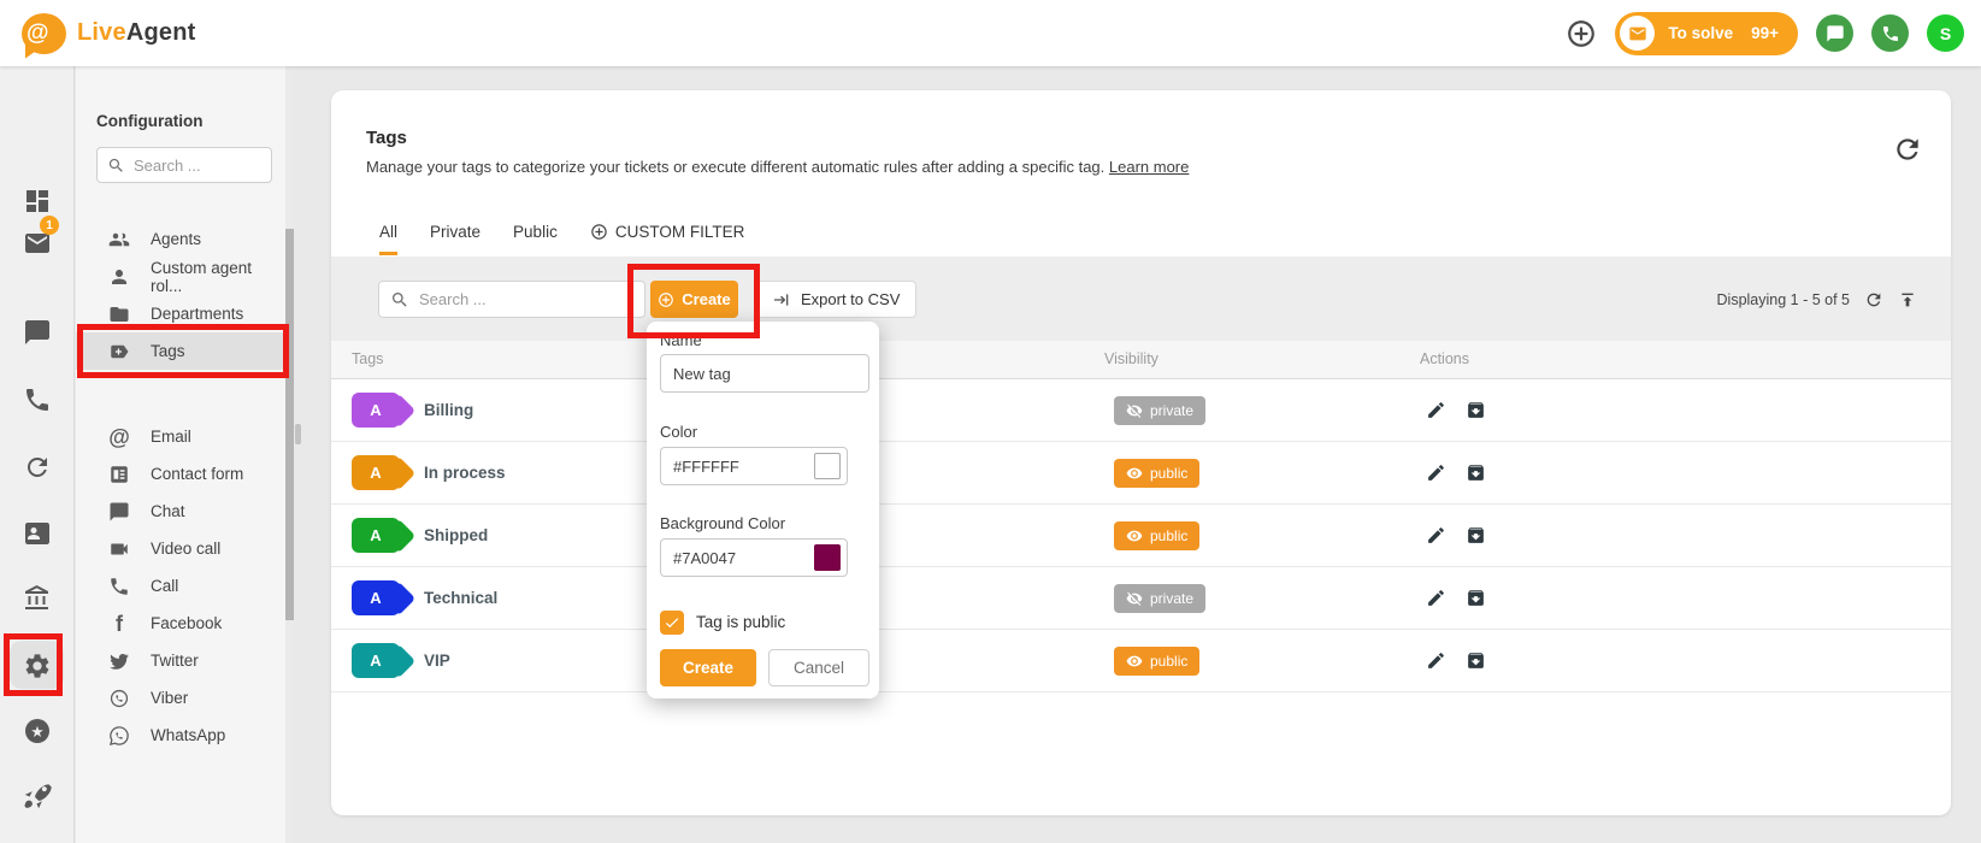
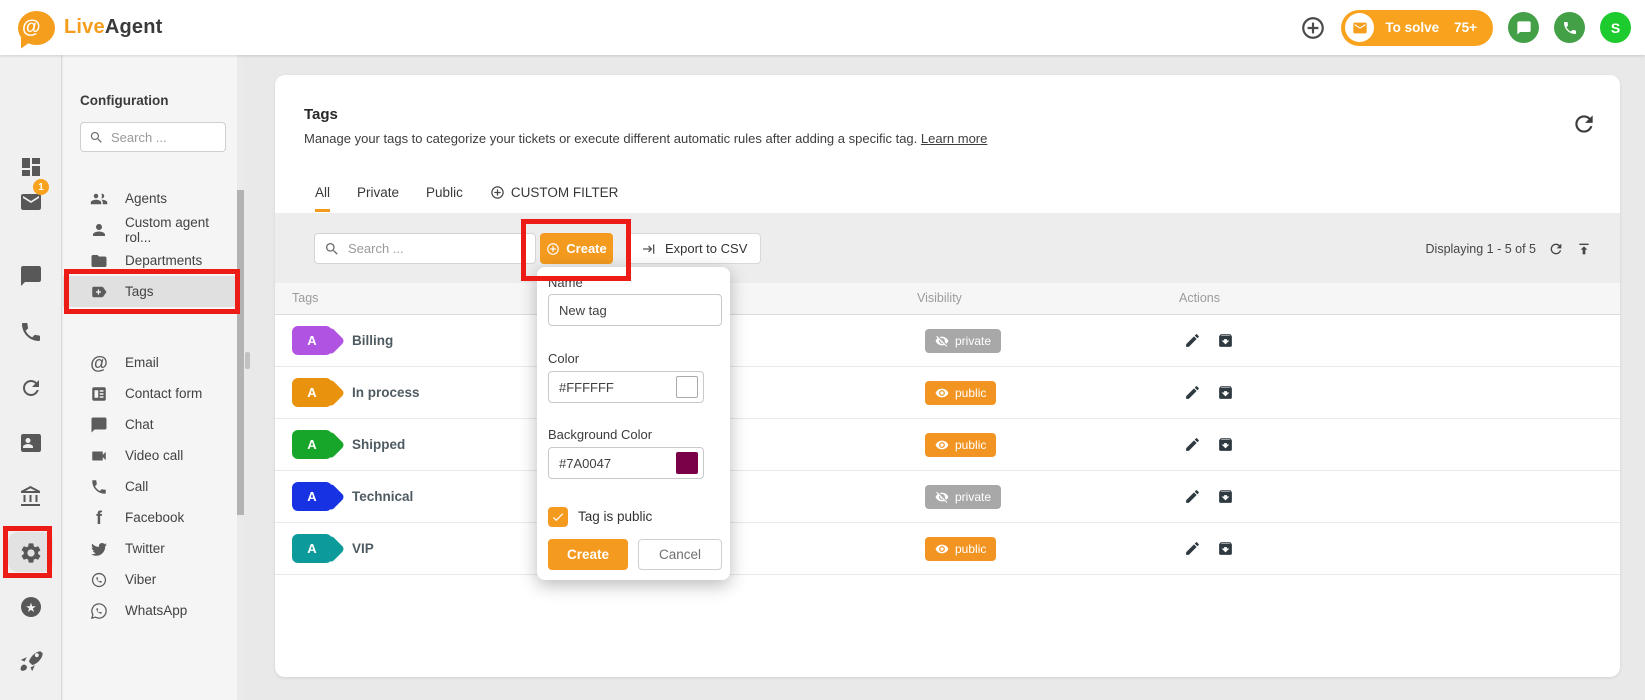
  @
  LiveAgent
  To solve
- 99+
+ 75+
  S
  1
  Configuration
  Search ...
  Agents
  Custom agent rol...
  Departments
  Tags
  @
  Email
  Contact form
  Chat
  Video call
  Call
  f
  Facebook
  Twitter
  Viber
  WhatsApp
  Tags
  Manage your tags to categorize your tickets or execute different automatic rules after adding a specific tag. Learn more
  All
  Private
  Public
  CUSTOM FILTER
  Search ...
  Create
  Export to CSV
  Displaying 1 - 5 of 5
  Tags
  Visibility
  Actions
  A
  Billing
  private
  A
  In process
  public
  A
  Shipped
  public
  A
  Technical
  private
  A
  VIP
  public
  Name
  New tag
  Color
  #FFFFFF
  Background Color
  #7A0047
  Tag is public
  Create
  Cancel
